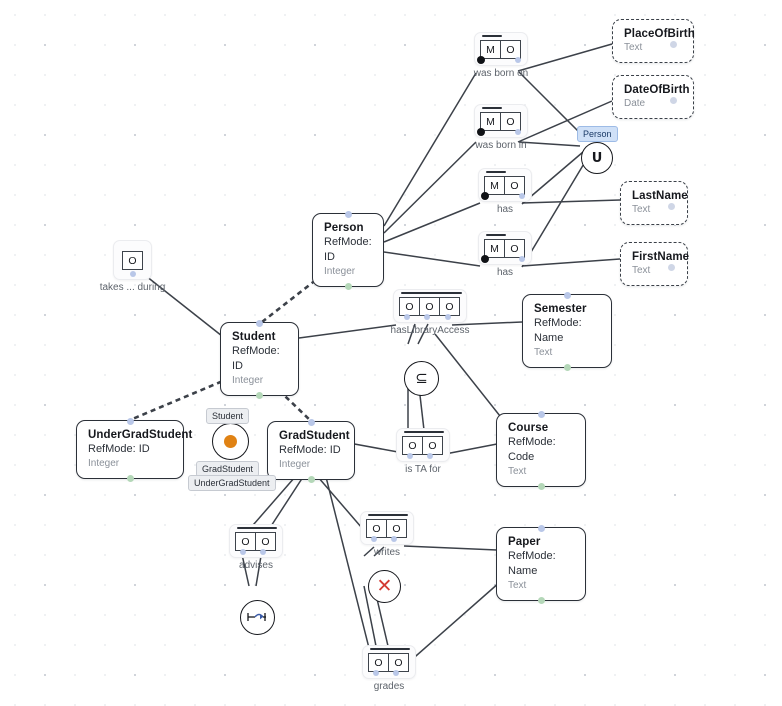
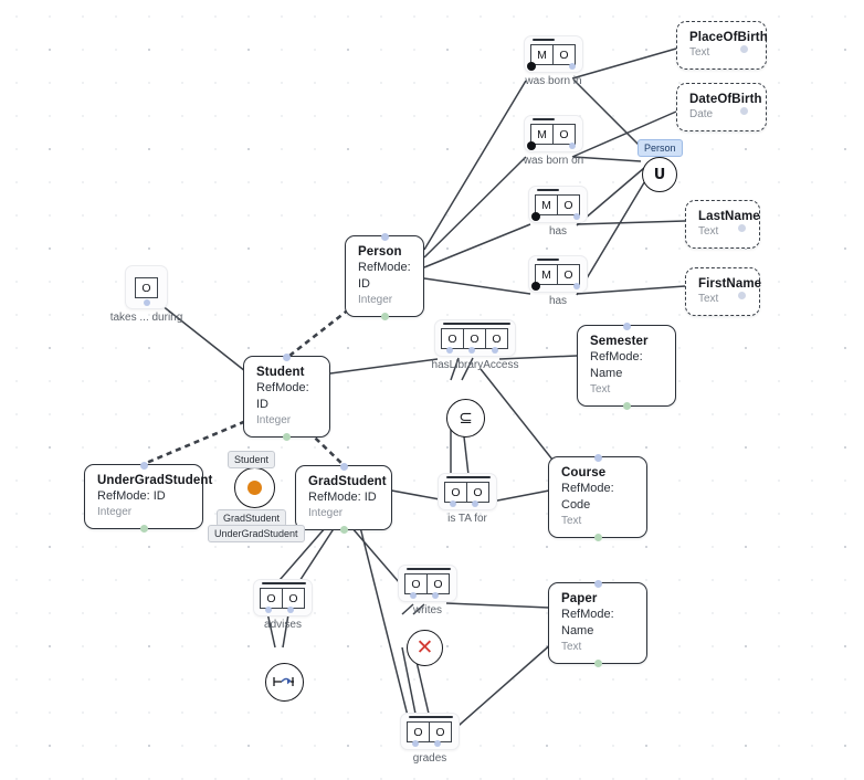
  Person
  RefMode: ID
  Integer
  Student
  RefMode: ID
  Integer
  UnderGradStudent
  RefMode: ID
  Integer
  GradStudent
  RefMode: ID
  Integer
  Semester
  RefMode: Name
  Text
  Course
  RefMode: Code
  Text
  Paper
  RefMode: Name
  Text
  PlaceOfBirth
  Text
  DateOfBirth
  Date
  LastName
  Text
  FirstName
  Text
  M
  O
- was born on
+ was born in
  M
  O
- was born in
+ was born on
  M
  O
  has
  M
  O
  has
  O
  takes ... during
  O
  O
  O
  hasLibraryAccess
  O
  O
  is TA for
  O
  O
  advises
  O
  O
  writes
  O
  O
  grades
  U
  Person
  ⊆
  ✕
  Student
  GradStudent
  UnderGradStudent
